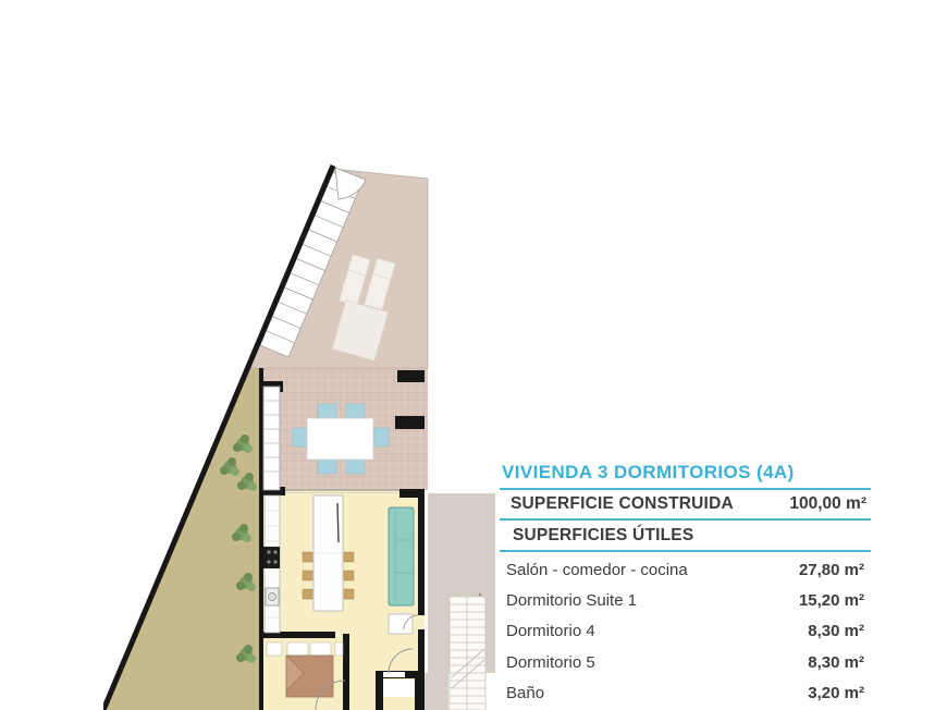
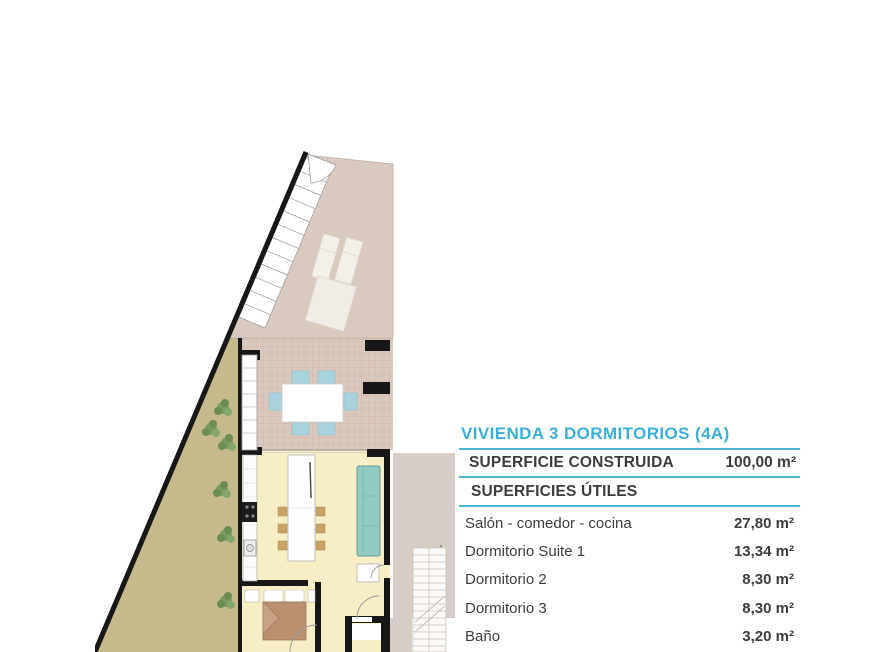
  VIVIENDA 3 DORMITORIOS (4A)
  SUPERFICIE CONSTRUIDA
  100,00 m²
  SUPERFICIES ÚTILES
  Salón - comedor - cocina
  27,80 m²
  Dormitorio Suite 1
- 15,20 m²
+ 13,34 m²
- Dormitorio 4
+ Dormitorio 2
  8,30 m²
- Dormitorio 5
+ Dormitorio 3
  8,30 m²
  Baño
  3,20 m²
